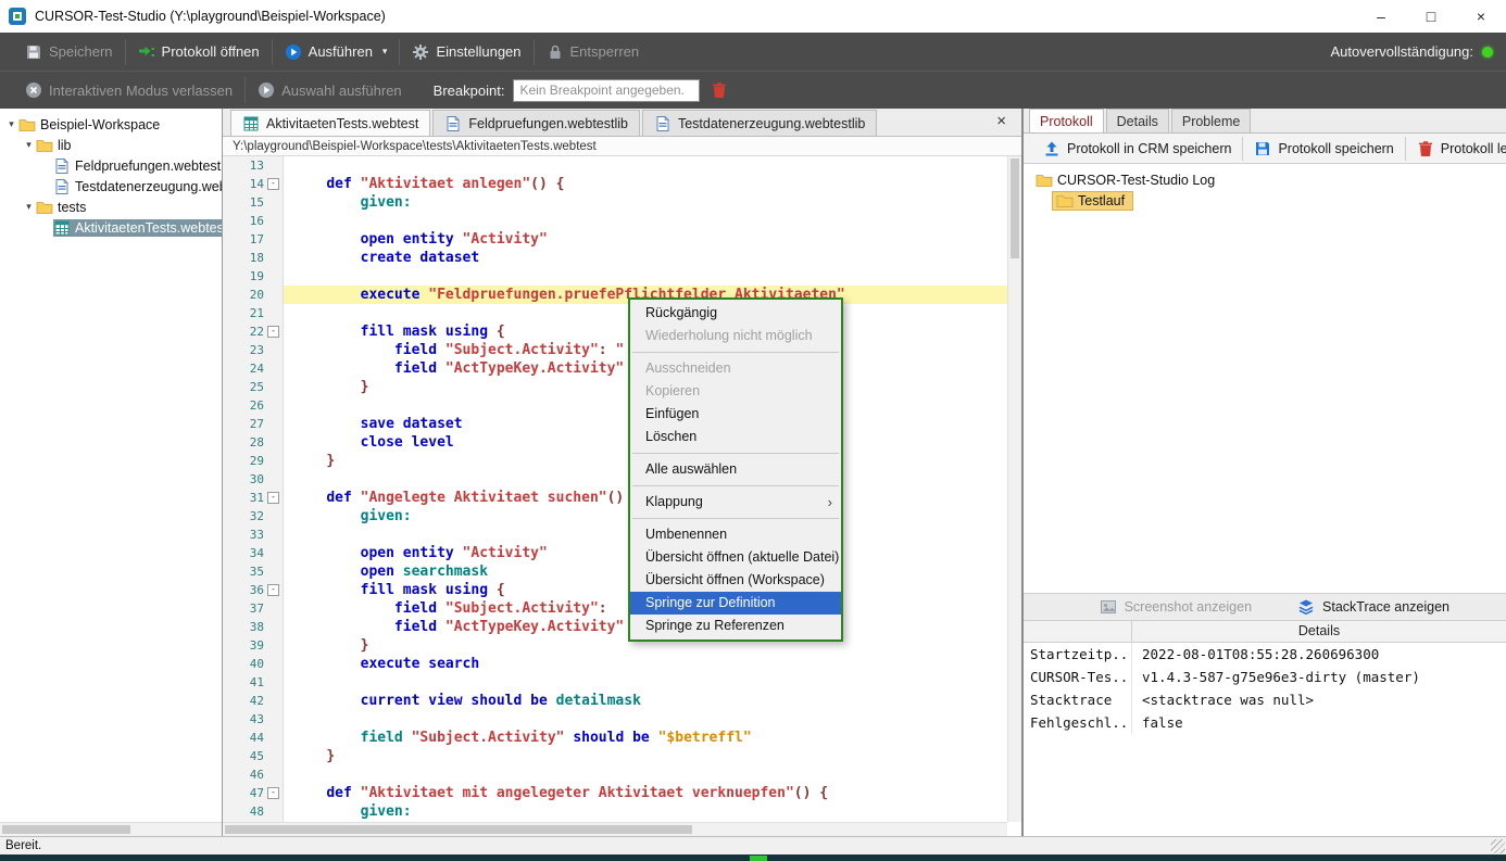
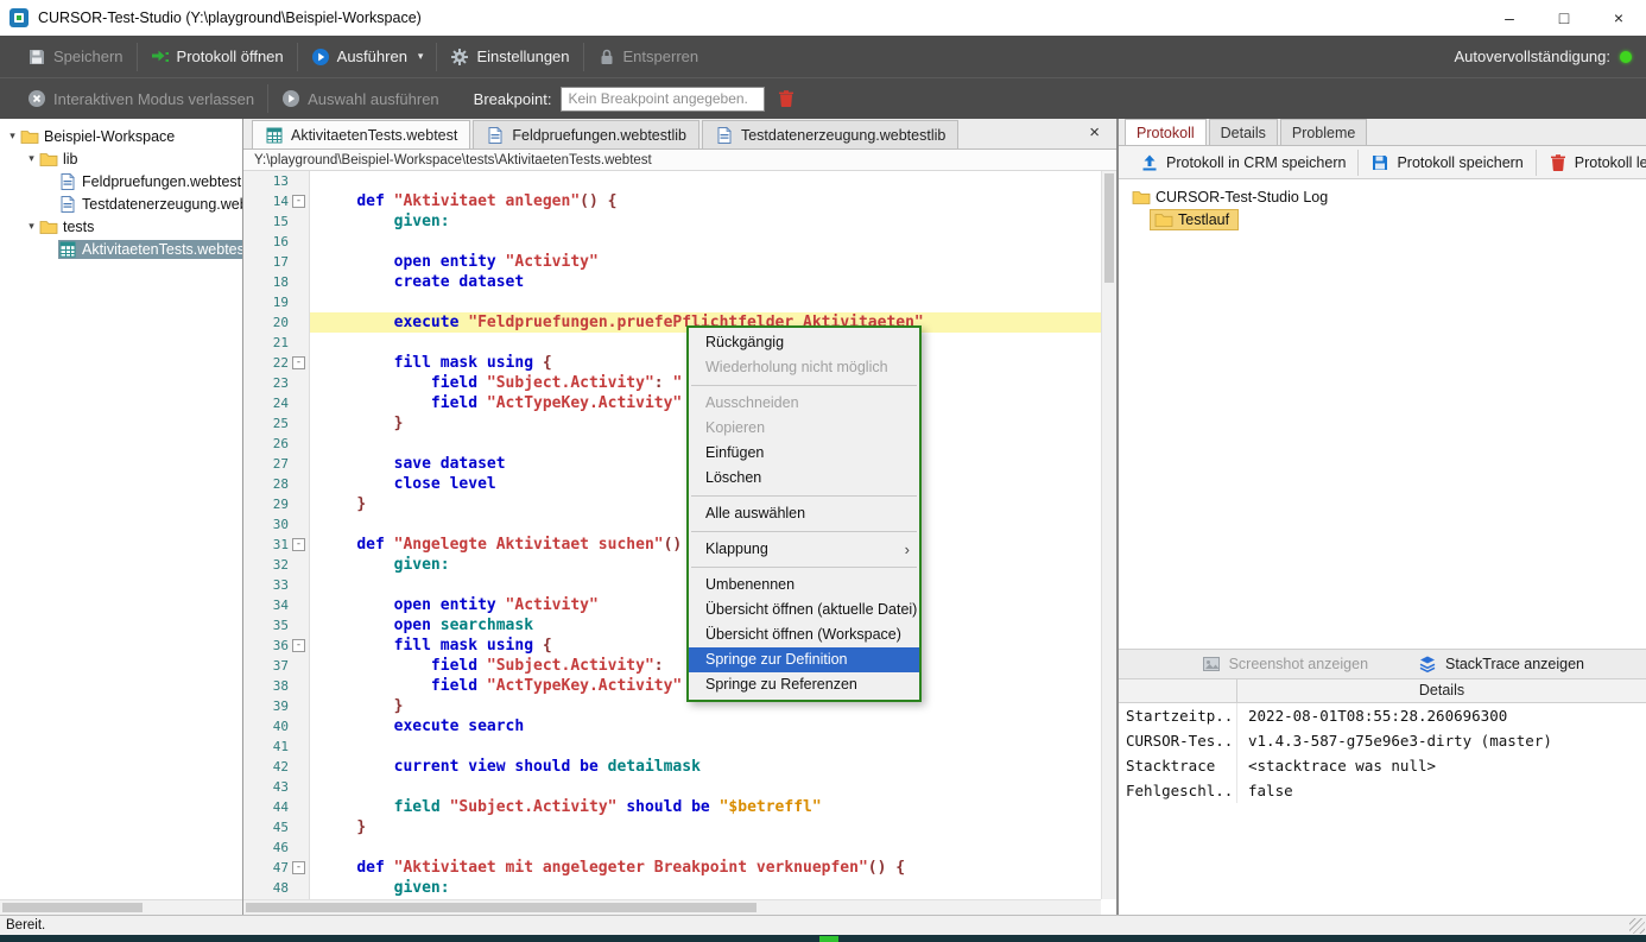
  CURSOR-Test-Studio (Y:\playground\Beispiel-Workspace)
  –
  □
  ×
  Speichern
  Protokoll öffnen
  Ausführen
  ▾
  Einstellungen
  Entsperren
  Autovervollständigung:
  Interaktiven Modus verlassen
  Auswahl ausführen
  Breakpoint:
  Kein Breakpoint angegeben.
  ▾
  Beispiel-Workspace
  ▾
  lib
  Feldpruefungen.webtest
  Testdatenerzeugung.we
  ▾
  tests
  AktivitaetenTests.webtes
  AktivitaetenTests.webtest
  Feldpruefungen.webtestlib
  Testdatenerzeugung.webtestlib
  ×
  Y:\playground\Beispiel-Workspace\tests\AktivitaetenTests.webtest
  13
  14
  -
  def "Aktivitaet anlegen"() {
  15
  given:
  16
  17
  open entity "Activity"
  18
  create dataset
  19
  20
  execute "Feldpruefungen.pruefePflichtfelder Aktivitaeten"
  21
  22
  -
  fill mask using {
  23
  field "Subject.Activity": "
  24
  field "ActTypeKey.Activity"
  25
  }
  26
  27
  save dataset
  28
  close level
  29
  }
  30
  31
  -
  def "Angelegte Aktivitaet suchen"()
  32
  given:
  33
  34
  open entity "Activity"
  35
  open searchmask
  36
  -
  fill mask using {
  37
  field "Subject.Activity":
  38
  field "ActTypeKey.Activity"
  39
  }
  40
  execute search
  41
  42
  current view should be detailmask
  43
  44
  field "Subject.Activity" should be "$betreffl"
  45
  }
  46
  47
  -
- def "Aktivitaet mit angelegeter Aktivitaet verknuepfen"() {
+ def "Aktivitaet mit angelegeter Breakpoint verknuepfen"() {
  48
  given:
  Protokoll
  Details
  Probleme
  Protokoll in CRM speichern
  Protokoll speichern
  Protokoll le
  CURSOR-Test-Studio Log
  Testlauf
  Screenshot anzeigen
  StackTrace anzeigen
  Details
  Startzeitp..
  2022-08-01T08:55:28.260696300
  CURSOR-Tes..
  v1.4.3-587-g75e96e3-dirty (master)
  Stacktrace
  <stacktrace was null>
  Fehlgeschl..
  false
  Bereit.
  Rückgängig
  Wiederholung nicht möglich
  Ausschneiden
  Kopieren
  Einfügen
  Löschen
  Alle auswählen
  Klappung
  ›
  Umbenennen
  Übersicht öffnen (aktuelle Datei)
  Übersicht öffnen (Workspace)
  Springe zur Definition
  Springe zu Referenzen
